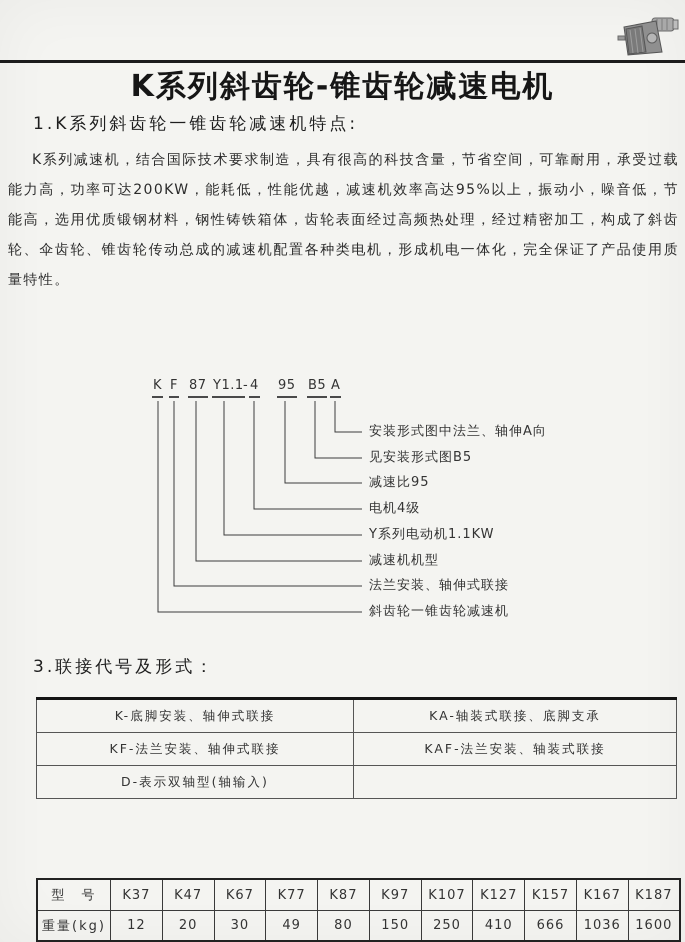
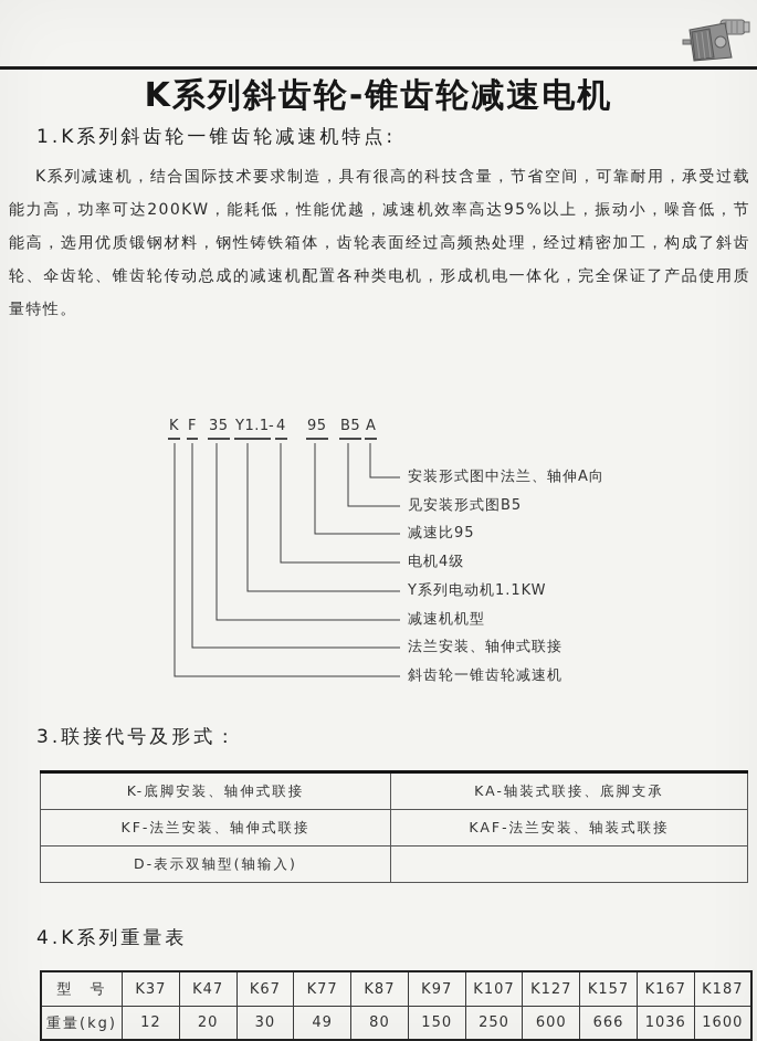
  K系列斜齿轮-锥齿轮减速电机
  1.K系列斜齿轮一锥齿轮减速机特点:
  K系列减速机，结合国际技术要求制造，具有很高的科技含量，节省空间，可靠耐用，承受过载能力高，功率可达200KW，能耗低，性能优越，减速机效率高达95%以上，振动小，噪音低，节能高，选用优质锻钢材料，钢性铸铁箱体，齿轮表面经过高频热处理，经过精密加工，构成了斜齿轮、伞齿轮、锥齿轮传动总成的减速机配置各种类电机，形成机电一体化，完全保证了产品使用质量特性。
  K
  F
- 87
+ 35
  Y1.1
  -
  4
  95
  B5
  A
  安装形式图中法兰、轴伸A向
  见安装形式图B5
  减速比95
  电机4级
  Y系列电动机1.1KW
  减速机机型
  法兰安装、轴伸式联接
  斜齿轮一锥齿轮减速机
  3.联接代号及形式：
  K-底脚安装、轴伸式联接	KA-轴装式联接、底脚支承
  KF-法兰安装、轴伸式联接	KAF-法兰安装、轴装式联接
  D-表示双轴型(轴输入)
+ 4.K系列重量表
  型 号	K37	K47	K67	K77	K87	K97	K107	K127	K157	K167	K187
- 重量(kg)	12	20	30	49	80	150	250	410	666	1036	1600
+ 重量(kg)	12	20	30	49	80	150	250	600	666	1036	1600
